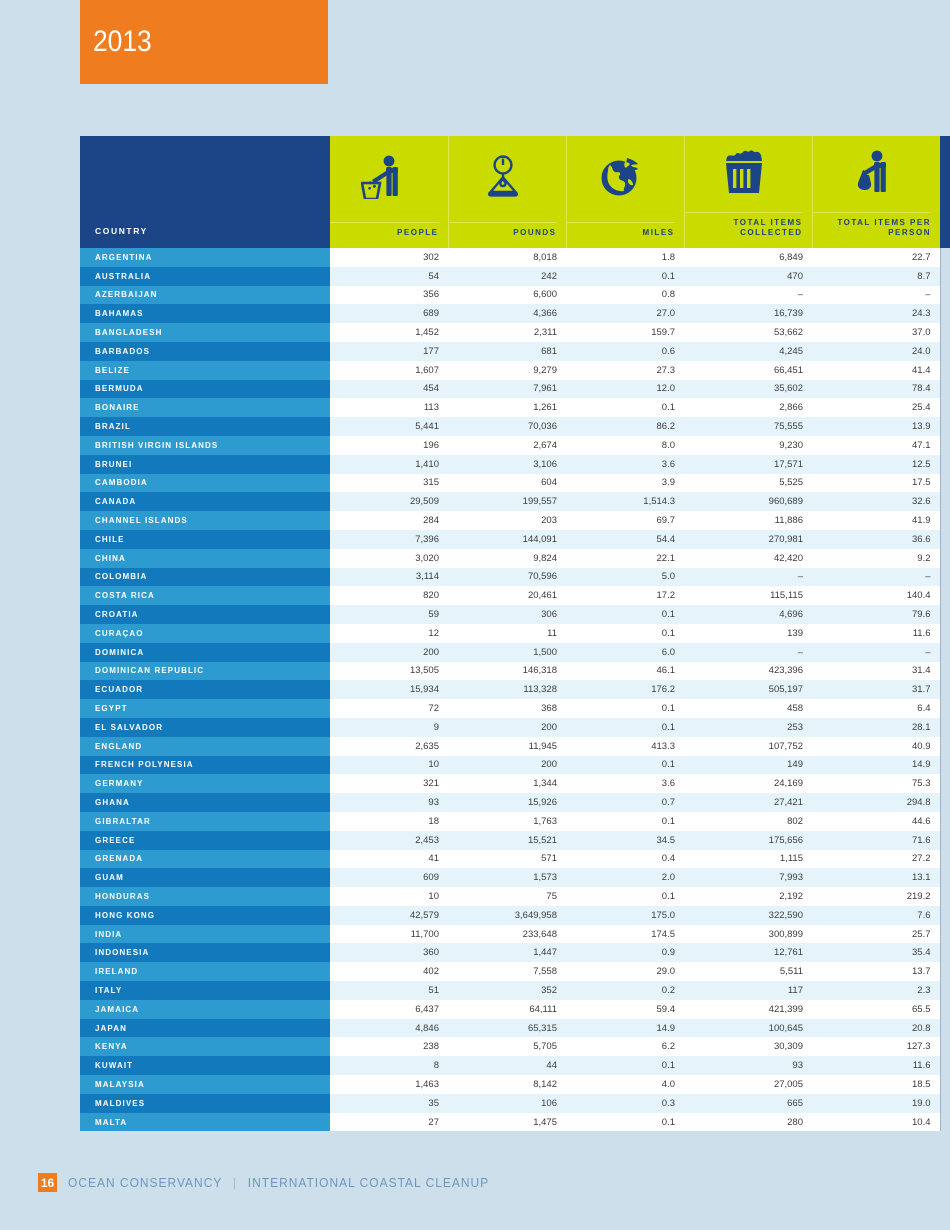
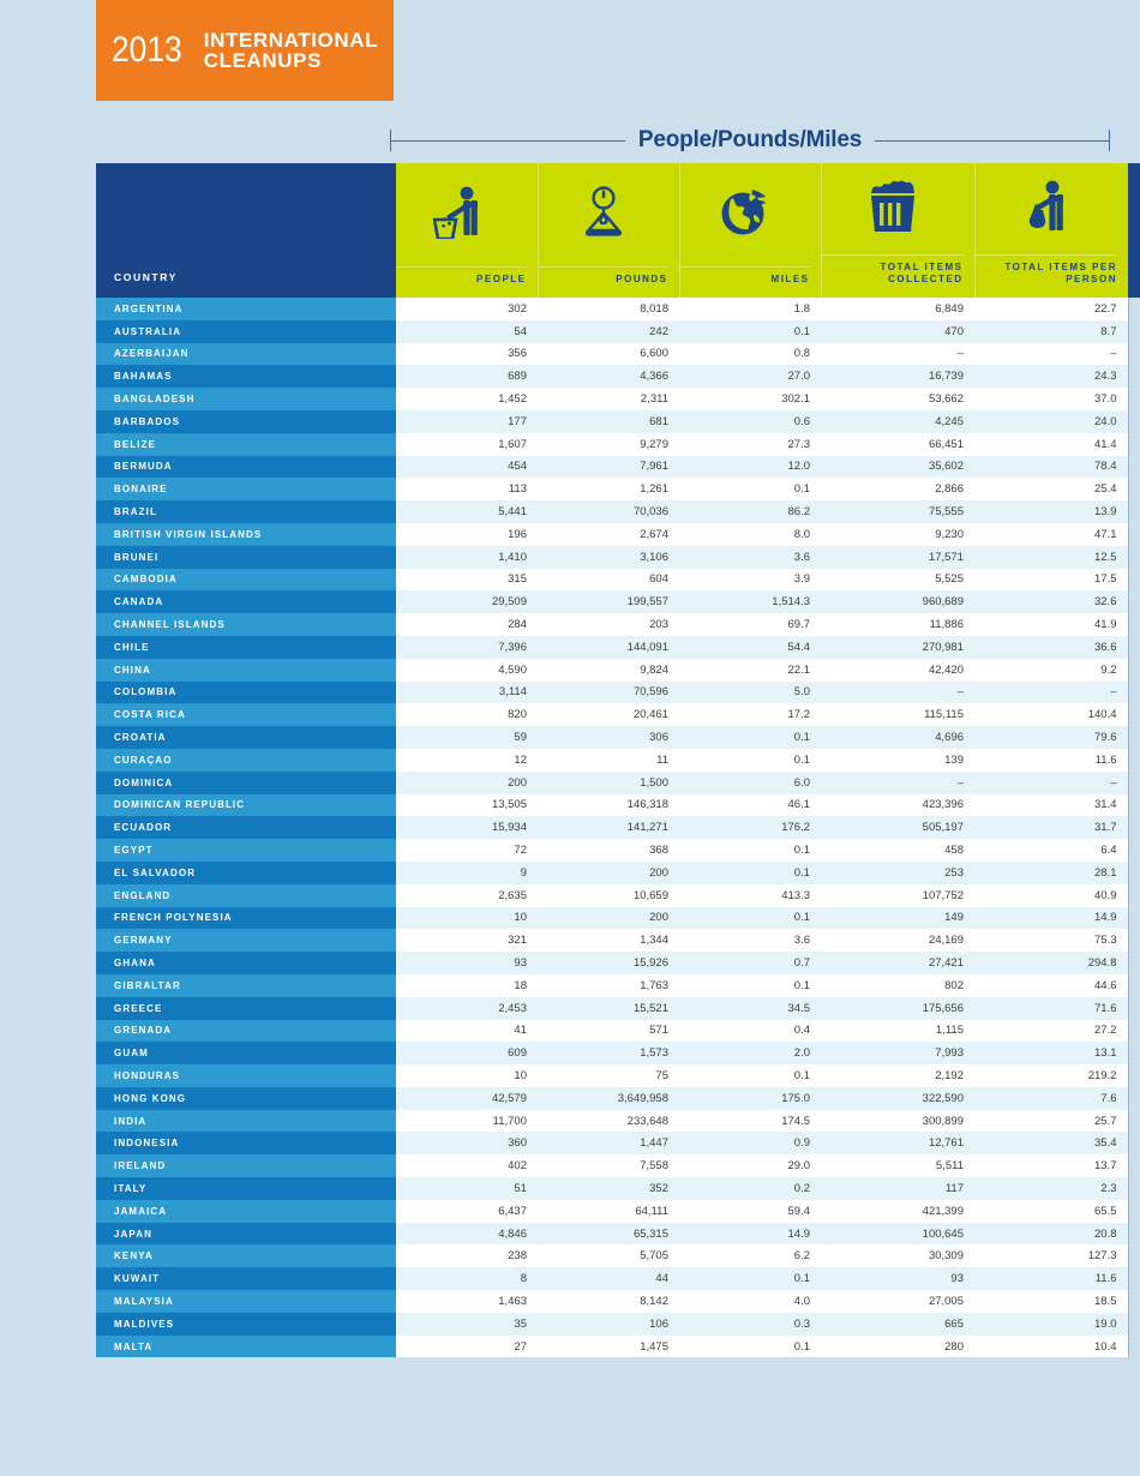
  2013
+ INTERNATIONAL
+ CLEANUPS
+ People/Pounds/Miles
  COUNTRY	PEOPLE	POUNDS	MILES	TOTAL ITEMS COLLECTED	TOTAL ITEMS PER PERSON
  ARGENTINA	302	8,018	1.8	6,849	22.7
  AUSTRALIA	54	242	0.1	470	8.7
  AZERBAIJAN	356	6,600	0.8	–	–
  BAHAMAS	689	4,366	27.0	16,739	24.3
- BANGLADESH	1,452	2,311	159.7	53,662	37.0
+ BANGLADESH	1,452	2,311	302.1	53,662	37.0
  BARBADOS	177	681	0.6	4,245	24.0
  BELIZE	1,607	9,279	27.3	66,451	41.4
  BERMUDA	454	7,961	12.0	35,602	78.4
  BONAIRE	113	1,261	0.1	2,866	25.4
  BRAZIL	5,441	70,036	86.2	75,555	13.9
  BRITISH VIRGIN ISLANDS	196	2,674	8.0	9,230	47.1
  BRUNEI	1,410	3,106	3.6	17,571	12.5
  CAMBODIA	315	604	3.9	5,525	17.5
  CANADA	29,509	199,557	1,514.3	960,689	32.6
  CHANNEL ISLANDS	284	203	69.7	11,886	41.9
  CHILE	7,396	144,091	54.4	270,981	36.6
- CHINA	3,020	9,824	22.1	42,420	9.2
+ CHINA	4,590	9,824	22.1	42,420	9.2
  COLOMBIA	3,114	70,596	5.0	–	–
  COSTA RICA	820	20,461	17.2	115,115	140.4
  CROATIA	59	306	0.1	4,696	79.6
  CURAÇAO	12	11	0.1	139	11.6
  DOMINICA	200	1,500	6.0	–	–
  DOMINICAN REPUBLIC	13,505	146,318	46.1	423,396	31.4
- ECUADOR	15,934	113,328	176.2	505,197	31.7
+ ECUADOR	15,934	141,271	176.2	505,197	31.7
  EGYPT	72	368	0.1	458	6.4
  EL SALVADOR	9	200	0.1	253	28.1
- ENGLAND	2,635	11,945	413.3	107,752	40.9
+ ENGLAND	2,635	10,659	413.3	107,752	40.9
  FRENCH POLYNESIA	10	200	0.1	149	14.9
  GERMANY	321	1,344	3.6	24,169	75.3
  GHANA	93	15,926	0.7	27,421	294.8
  GIBRALTAR	18	1,763	0.1	802	44.6
  GREECE	2,453	15,521	34.5	175,656	71.6
  GRENADA	41	571	0.4	1,115	27.2
  GUAM	609	1,573	2.0	7,993	13.1
  HONDURAS	10	75	0.1	2,192	219.2
  HONG KONG	42,579	3,649,958	175.0	322,590	7.6
  INDIA	11,700	233,648	174.5	300,899	25.7
  INDONESIA	360	1,447	0.9	12,761	35.4
  IRELAND	402	7,558	29.0	5,511	13.7
  ITALY	51	352	0.2	117	2.3
  JAMAICA	6,437	64,111	59.4	421,399	65.5
  JAPAN	4,846	65,315	14.9	100,645	20.8
  KENYA	238	5,705	6.2	30,309	127.3
  KUWAIT	8	44	0.1	93	11.6
  MALAYSIA	1,463	8,142	4.0	27,005	18.5
  MALDIVES	35	106	0.3	665	19.0
  MALTA	27	1,475	0.1	280	10.4
- 16
- OCEAN CONSERVANCY | INTERNATIONAL COASTAL CLEANUP
